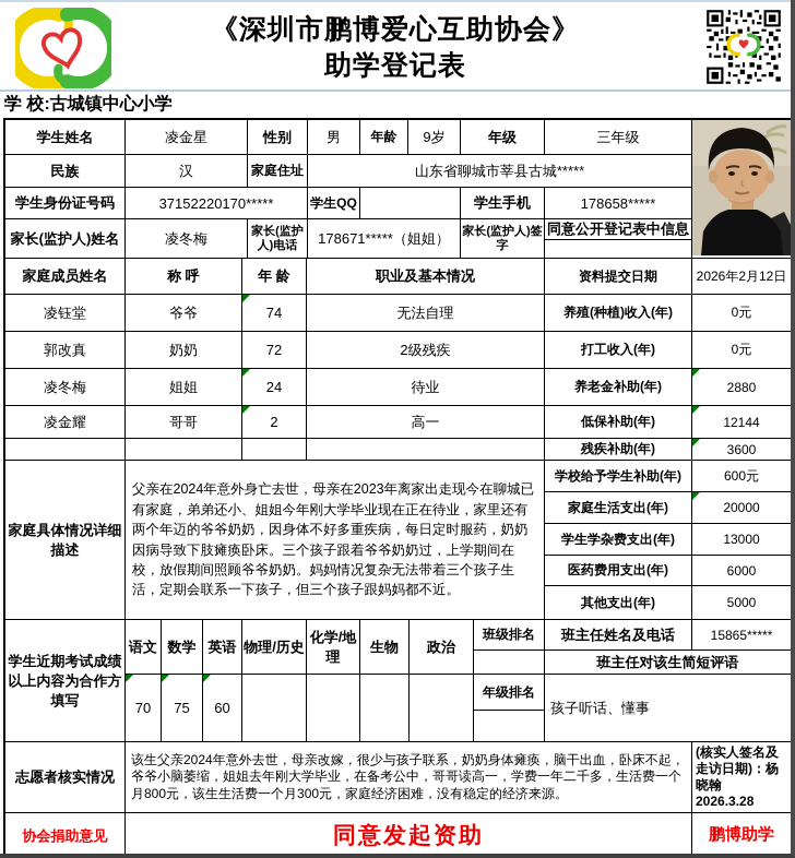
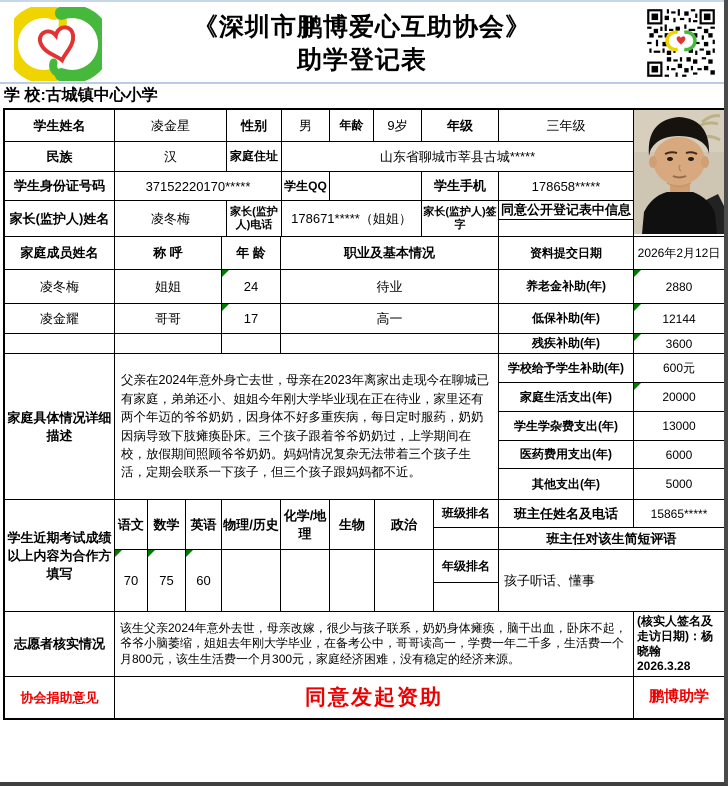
  《深圳市鹏博爱心互助协会》
  助学登记表
  学 校:古城镇中心小学
  学生姓名	凌金星	性别	男	年龄	9岁	年级	三年级
  民族	汉	家庭住址	山东省聊城市莘县古城*****
  学生身份证号码	37152220170*****	学生QQ		学生手机	178658*****
  家长(监护人)姓名	凌冬梅	家长(监护人)电话	178671*****（姐姐）	家长(监护人)签字	同意公开登记表中信息
  家庭成员姓名	称 呼	年 龄	职业及基本情况	资料提交日期	2026年2月12日
- 凌钰堂	爷爷	74	无法自理	养殖(种植)收入(年)	0元
- 郭改真	奶奶	72	2级残疾	打工收入(年)	0元
  凌冬梅	姐姐	24	待业	养老金补助(年)	2880
- 凌金耀	哥哥	2	高一	低保补助(年)	12144
+ 凌金耀	哥哥	17	高一	低保补助(年)	12144
  				残疾补助(年)	3600
  家庭具体情况详细描述	父亲在2024年意外身亡去世，母亲在2023年离家出走现今在聊城已有家庭，弟弟还小、姐姐今年刚大学毕业现在正在待业，家里还有两个年迈的爷爷奶奶，因身体不好多重疾病，每日定时服药，奶奶因病导致下肢瘫痪卧床。三个孩子跟着爷爷奶奶过，上学期间在校，放假期间照顾爷爷奶奶。妈妈情况复杂无法带着三个孩子生活，定期会联系一下孩子，但三个孩子跟妈妈都不近。	学校给予学生补助(年)	600元
  家庭生活支出(年)	20000
  学生学杂费支出(年)	13000
  医药费用支出(年)	6000
  其他支出(年)	5000
  学生近期考试成绩以上内容为合作方填写	语文	数学	英语	物理/历史	化学/地理	生物	政治	班级排名	班主任姓名及电话	15865*****
  	班主任对该生简短评语
  70	75	60					年级排名	孩子听话、懂事
  志愿者核实情况	该生父亲2024年意外去世，母亲改嫁，很少与孩子联系，奶奶身体瘫痪，脑干出血，卧床不起，爷爷小脑萎缩，姐姐去年刚大学毕业，在备考公中，哥哥读高一，学费一年二千多，生活费一个月800元，该生生活费一个月300元，家庭经济困难，没有稳定的经济来源。	(核实人签名及走访日期)：杨晓翰 2026.3.28
  协会捐助意见	同意发起资助	鹏博助学
